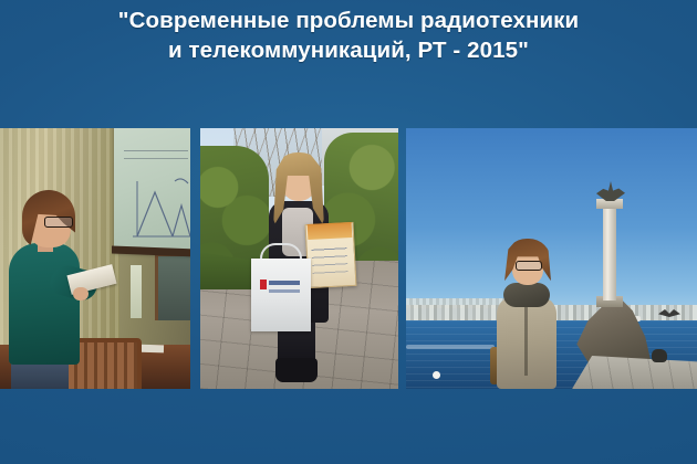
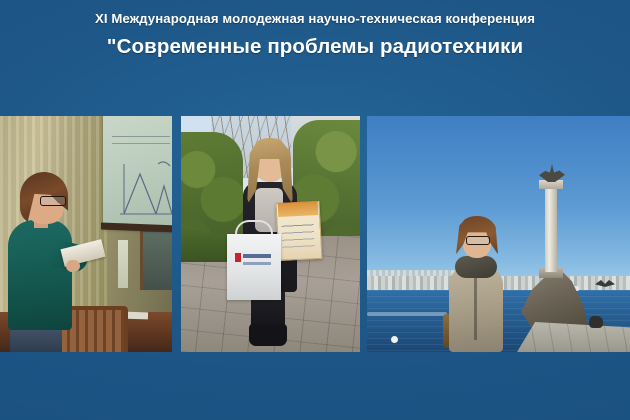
+ XI Международная молодежная научно-техническая конференция
  "Современные проблемы радиотехники
- и телекоммуникаций, РТ - 2015"
